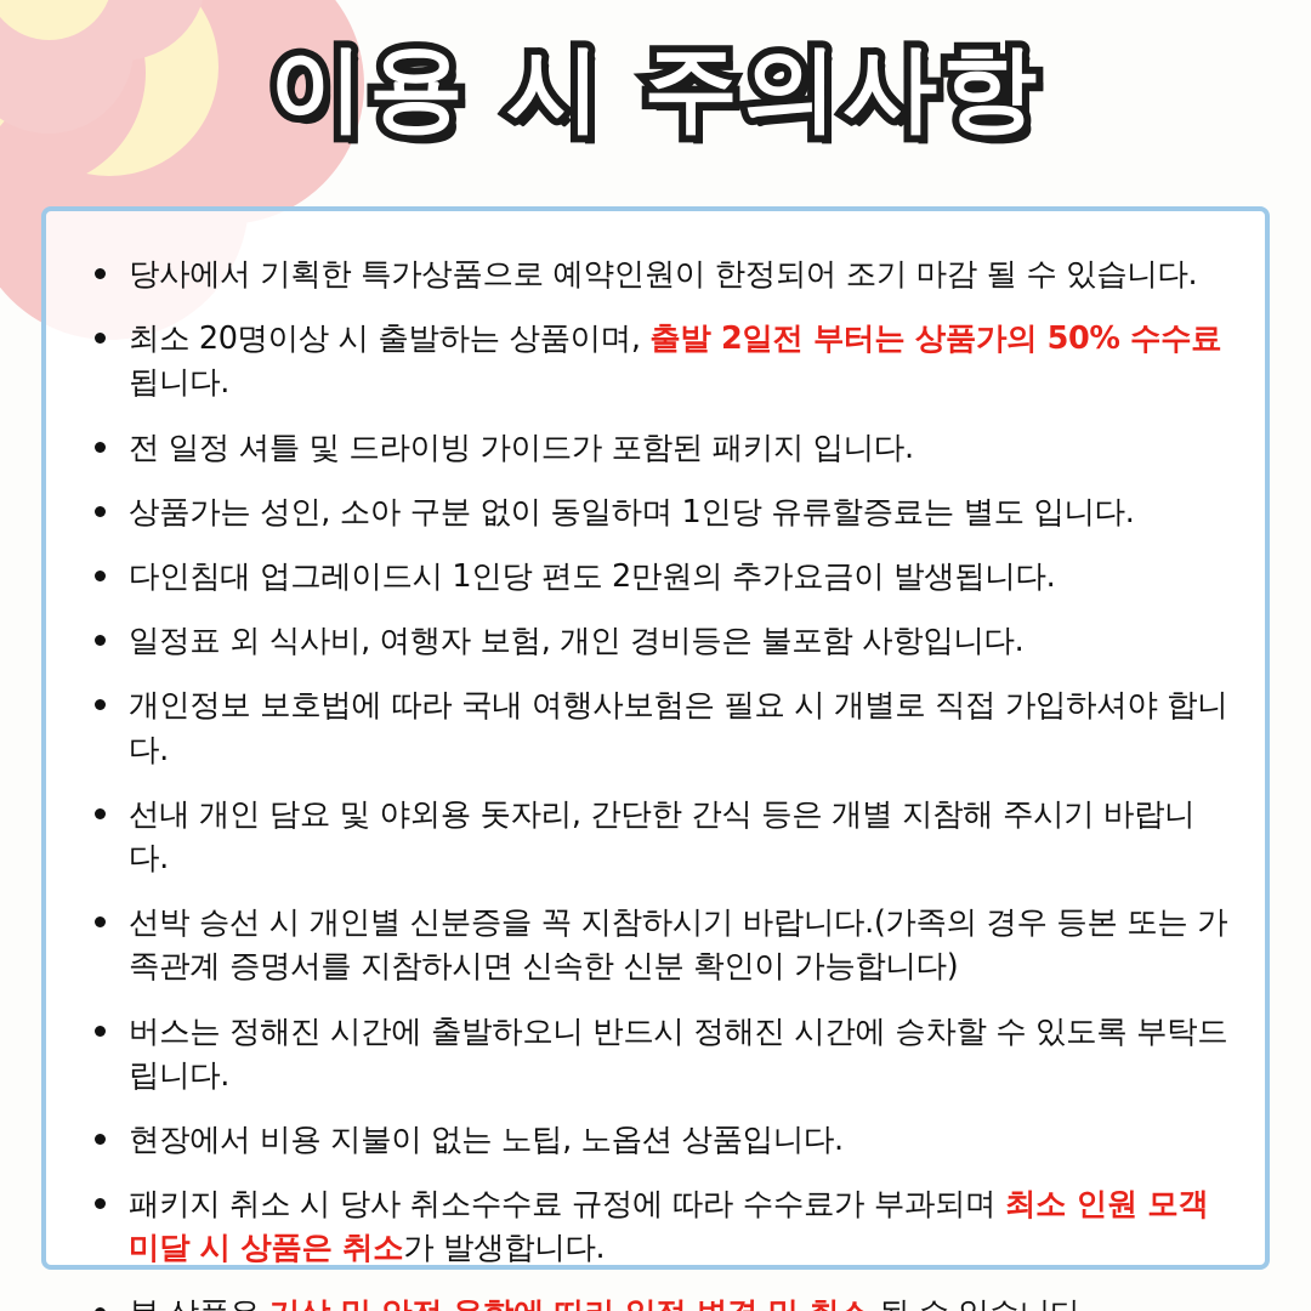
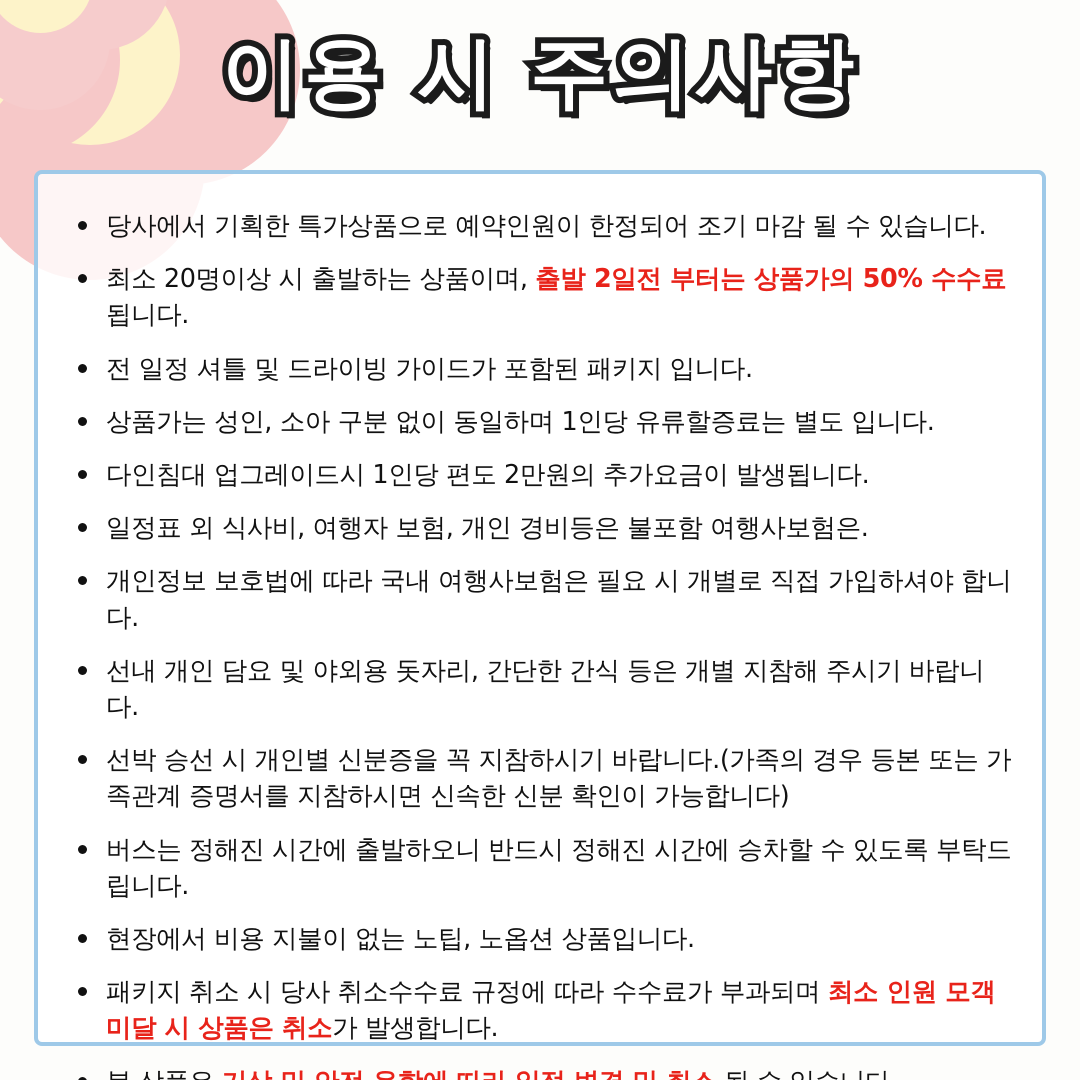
  이용 시 주의사항
  당사에서 기획한 특가상품으로 예약인원이 한정되어 조기 마감 될 수 있습니다.
  최소 20명이상 시 출발하는 상품이며, 출발 2일전 부터는 상품가의 50% 수수료됩니다.
  전 일정 셔틀 및 드라이빙 가이드가 포함된 패키지 입니다.
  상품가는 성인, 소아 구분 없이 동일하며 1인당 유류할증료는 별도 입니다.
  다인침대 업그레이드시 1인당 편도 2만원의 추가요금이 발생됩니다.
- 일정표 외 식사비, 여행자 보험, 개인 경비등은 불포함 사항입니다.
+ 일정표 외 식사비, 여행자 보험, 개인 경비등은 불포함 여행사보험은.
  개인정보 보호법에 따라 국내 여행사보험은 필요 시 개별로 직접 가입하셔야 합니다.
  선내 개인 담요 및 야외용 돗자리, 간단한 간식 등은 개별 지참해 주시기 바랍니다.
  선박 승선 시 개인별 신분증을 꼭 지참하시기 바랍니다.(가족의 경우 등본 또는 가족관계 증명서를 지참하시면 신속한 신분 확인이 가능합니다)
  버스는 정해진 시간에 출발하오니 반드시 정해진 시간에 승차할 수 있도록 부탁드립니다.
  현장에서 비용 지불이 없는 노팁, 노옵션 상품입니다.
  패키지 취소 시 당사 취소수수료 규정에 따라 수수료가 부과되며 최소 인원 모객 미달 시 상품은 취소가 발생합니다.
